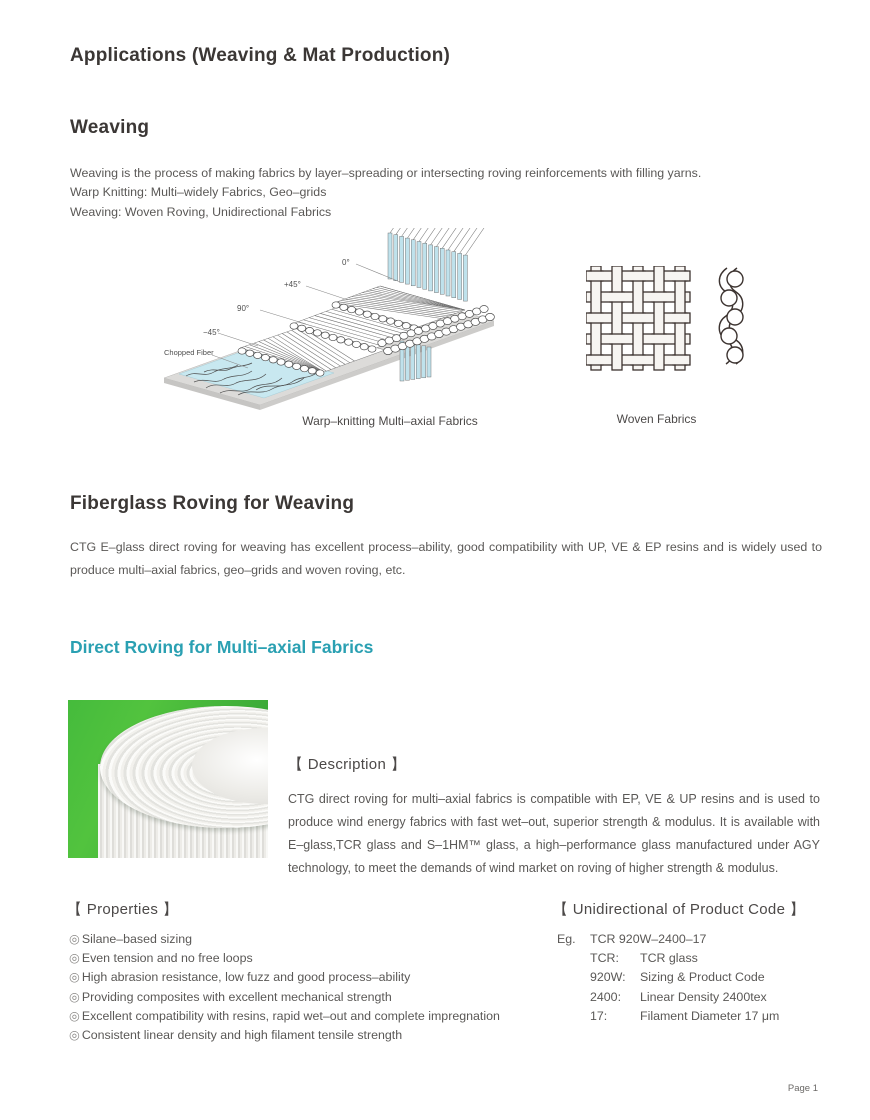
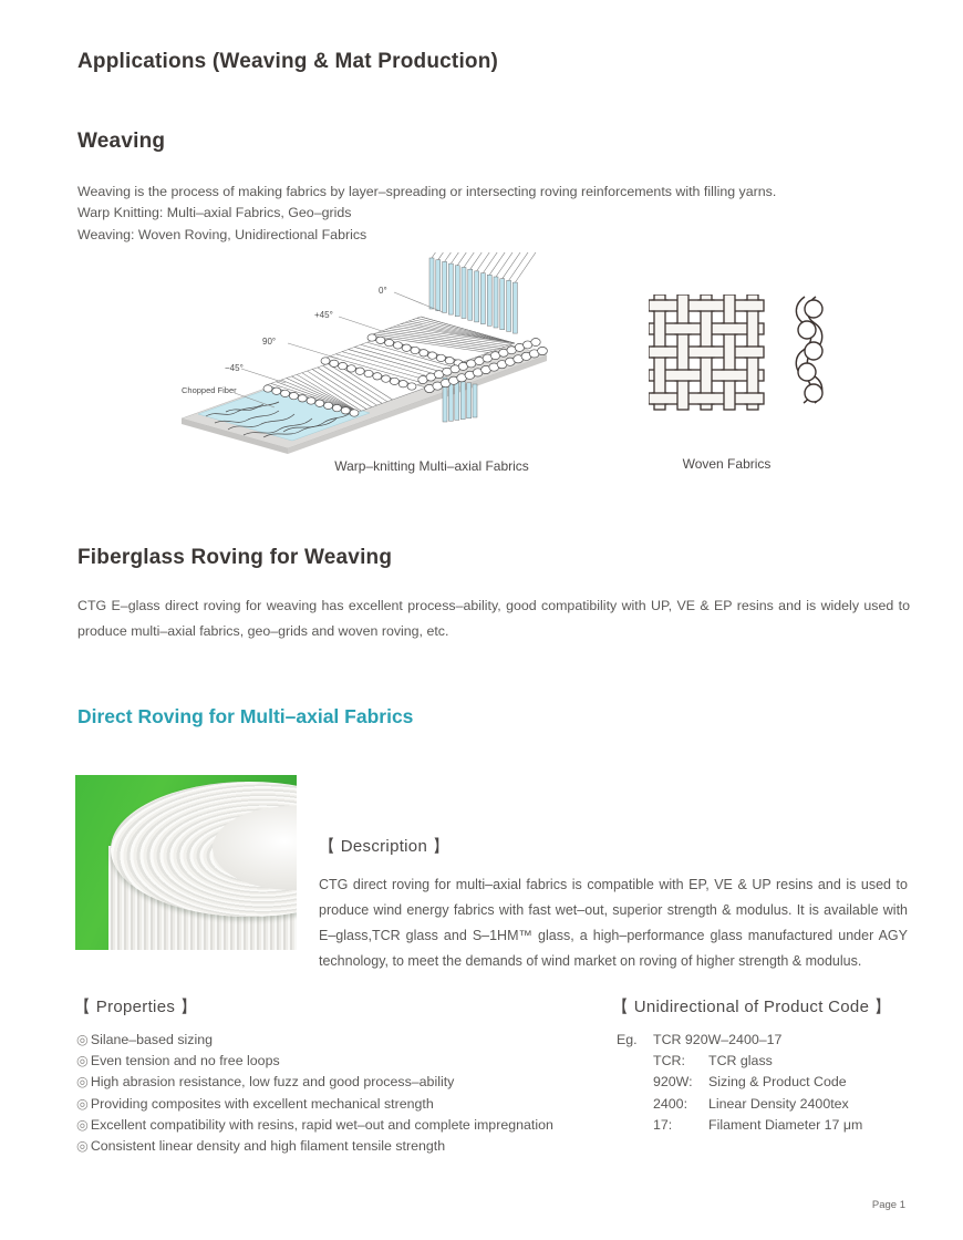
  Applications (Weaving & Mat Production)
  Weaving
  Weaving is the process of making fabrics by layer–spreading or intersecting roving reinforcements with filling yarns.
- Warp Knitting: Multi–widely Fabrics, Geo–grids
+ Warp Knitting: Multi–axial Fabrics, Geo–grids
  Weaving: Woven Roving, Unidirectional Fabrics
  0°
  +45°
  90°
  −45°
  Chopped Fiber
  Warp–knitting Multi–axial Fabrics
  Woven Fabrics
  Fiberglass Roving for Weaving
  CTG E–glass direct roving for weaving has excellent process–ability, good compatibility with UP, VE & EP resins and is widely used to produce multi–axial fabrics, geo–grids and woven roving, etc.
  Direct Roving for Multi–axial Fabrics
  【 Description 】
  CTG direct roving for multi–axial fabrics is compatible with EP, VE & UP resins and is used to produce wind energy fabrics with fast wet–out, superior strength & modulus. It is available with E–glass,TCR glass and S–1HM™ glass, a high–performance glass manufactured under AGY technology, to meet the demands of wind market on roving of higher strength & modulus.
  【 Properties 】
  ◎ Silane–based sizing
  ◎ Even tension and no free loops
  ◎ High abrasion resistance, low fuzz and good process–ability
  ◎ Providing composites with excellent mechanical strength
  ◎ Excellent compatibility with resins, rapid wet–out and complete impregnation
  ◎ Consistent linear density and high filament tensile strength
  【 Unidirectional of Product Code 】
  Eg. TCR 920W–2400–17
  TCR: TCR glass
  920W: Sizing & Product Code
  2400: Linear Density 2400tex
  17: Filament Diameter 17 μm
  Page 1
